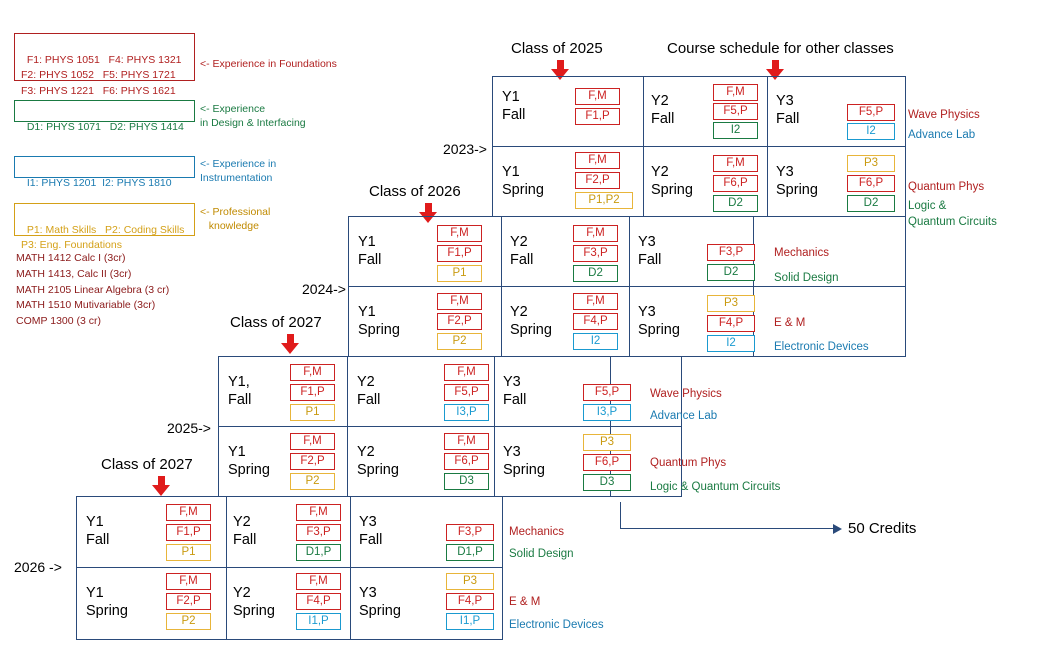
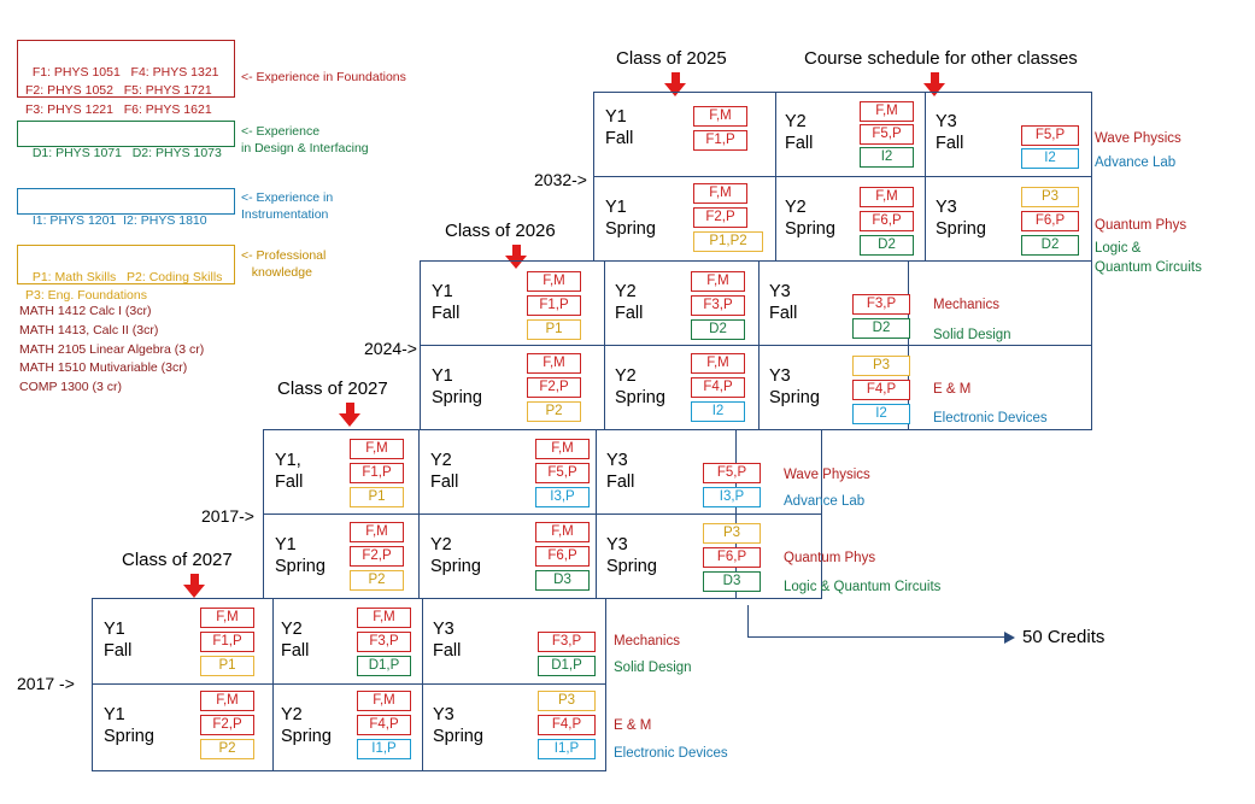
  F1: PHYS 1051 F4: PHYS 1321
  F2: PHYS 1052 F5: PHYS 1721
  F3: PHYS 1221 F6: PHYS 1621
  <- Experience in Foundations
- D1: PHYS 1071 D2: PHYS 1414
+ D1: PHYS 1071 D2: PHYS 1073
  <- Experience
  in Design & Interfacing
  I1: PHYS 1201 I2: PHYS 1810
  <- Experience in
  Instrumentation
  P1: Math Skills P2: Coding Skills
  P3: Eng. Foundations
  <- Professional
  knowledge
  MATH 1412 Calc I (3cr)
  MATH 1413, Calc II (3cr)
  MATH 2105 Linear Algebra (3 cr)
  MATH 1510 Mutivariable (3cr)
  COMP 1300 (3 cr)
  Class of 2025
  Course schedule for other classes
  Class of 2026
  Class of 2027
  Class of 2027
- 2023->
+ 2032->
  2024->
- 2025->
+ 2017->
- 2026 ->
+ 2017 ->
  Y1
  Fall
  F,M
  F1,P
  Y2
  Fall
  F,M
  F5,P
  I2
  Y3
  Fall
  F5,P
  I2
  Wave Physics
  Advance Lab
  Y1
  Spring
  F,M
  F2,P
  P1,P2
  Y2
  Spring
  F,M
  F6,P
  D2
  Y3
  Spring
  P3
  F6,P
  D2
  Quantum Phys
  Logic &
  Quantum Circuits
  Y1
  Fall
  F,M
  F1,P
  P1
  Y2
  Fall
  F,M
  F3,P
  D2
  Y3
  Fall
  F3,P
  D2
  Mechanics
  Solid Design
  Y1
  Spring
  F,M
  F2,P
  P2
  Y2
  Spring
  F,M
  F4,P
  I2
  Y3
  Spring
  P3
  F4,P
  I2
  E & M
  Electronic Devices
  Y1,
  Fall
  F,M
  F1,P
  P1
  Y2
  Fall
  F,M
  F5,P
  I3,P
  Y3
  Fall
  F5,P
  I3,P
  Wave Physics
  Advance Lab
  Y1
  Spring
  F,M
  F2,P
  P2
  Y2
  Spring
  F,M
  F6,P
  D3
  Y3
  Spring
  P3
  F6,P
  D3
  Quantum Phys
  Logic & Quantum Circuits
  Y1
  Fall
  F,M
  F1,P
  P1
  Y2
  Fall
  F,M
  F3,P
  D1,P
  Y3
  Fall
  F3,P
  D1,P
  Mechanics
  Solid Design
  Y1
  Spring
  F,M
  F2,P
  P2
  Y2
  Spring
  F,M
  F4,P
  I1,P
  Y3
  Spring
  P3
  F4,P
  I1,P
  E & M
  Electronic Devices
  50 Credits
